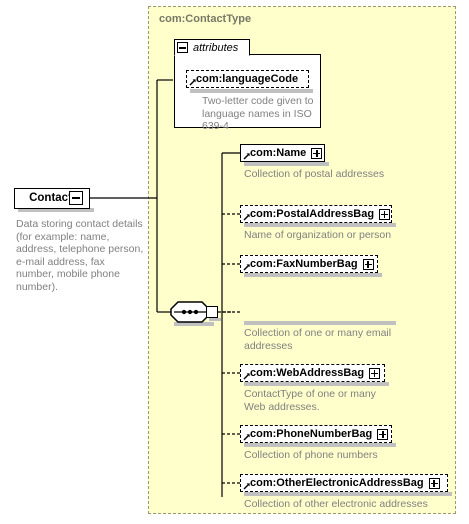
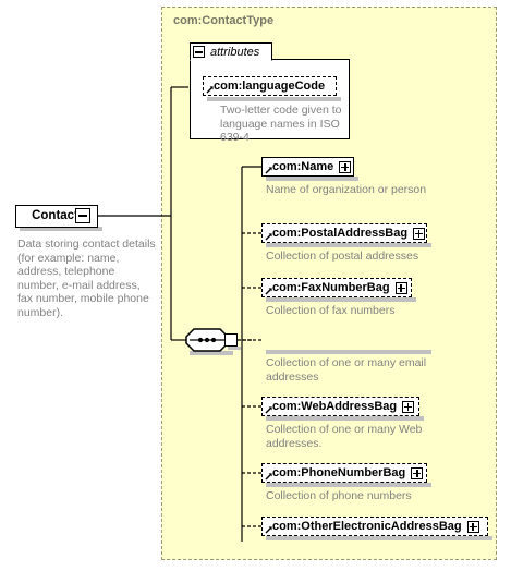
  com:ContactType
  Contac
- Data storing contact details (for example: name, address, telephone person, e-mail address, fax number, mobile phone number).
+ Data storing contact details (for example: name, address, telephone number, e-mail address, fax number, mobile phone number).
  attributes
  com:languageCode
  Two-letter code given to language names in ISO 639-4
  com:Name
- Collection of postal addresses
+ Name of organization or person
  com:PostalAddressBag
- Name of organization or person
+ Collection of postal addresses
  com:FaxNumberBag
+ Collection of fax numbers
  Collection of one or many email addresses
  com:WebAddressBag
- ContactType of one or many Web addresses.
+ Collection of one or many Web addresses.
  com:PhoneNumberBag
  Collection of phone numbers
  com:OtherElectronicAddressBag
- Collection of other electronic addresses
